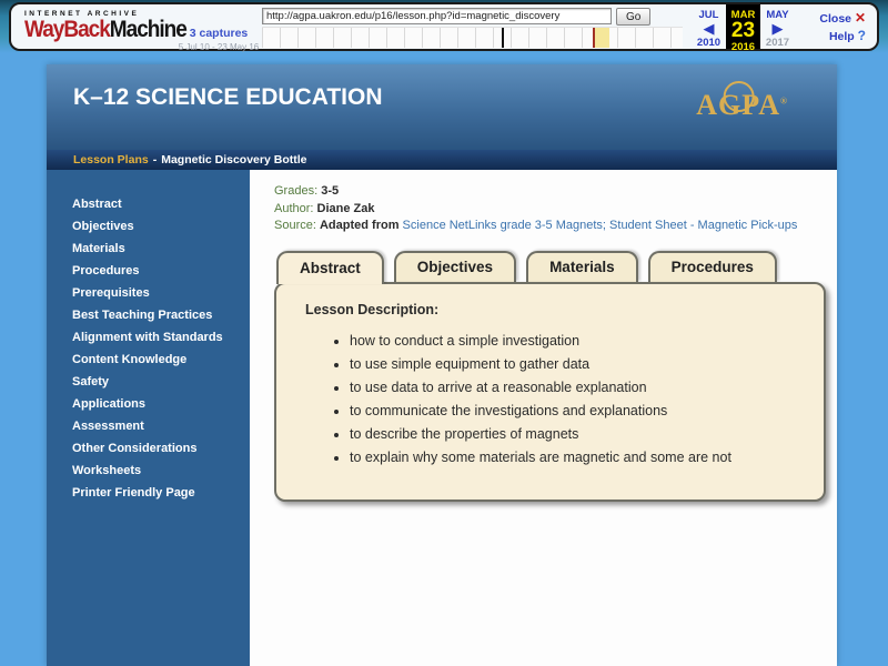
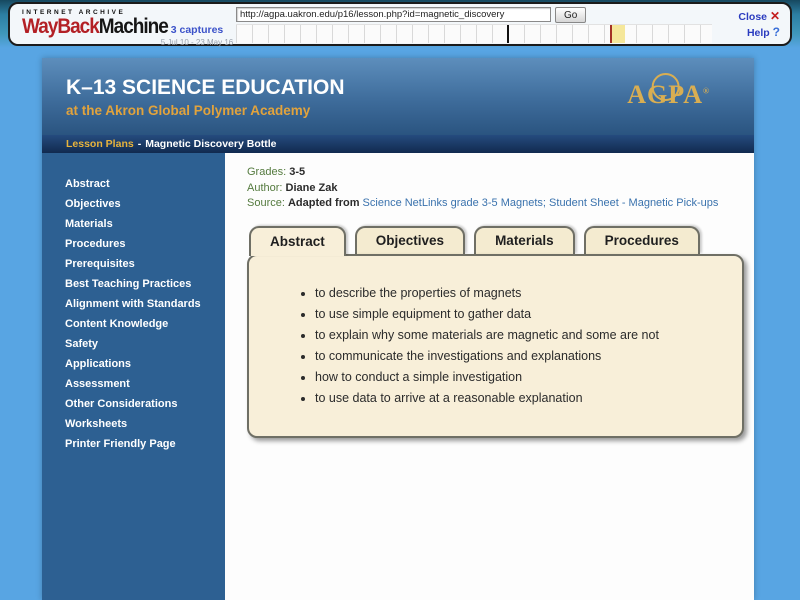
  WayBackMachine
  3 captures
  5 Jul 10 - 23 May 16
  http://agpa.uakron.edu/p16/lesson.php?id=magnetic_discovery
  Go
- JUL
- ◀
- 2010
- MAR
- 23
- 2016
- MAY
- ▶
- 2017
  Close ✕
  Help ?
- K–12 SCIENCE EDUCATION
+ K–13 SCIENCE EDUCATION
+ at the Akron Global Polymer Academy
  AGPA®
  Lesson Plans
  -
  Magnetic Discovery Bottle
  Abstract
  Objectives
  Materials
  Procedures
  Prerequisites
  Best Teaching Practices
  Alignment with Standards
  Content Knowledge
  Safety
  Applications
  Assessment
  Other Considerations
  Worksheets
  Printer Friendly Page
  Grades: 3-5
  Author: Diane Zak
  Source: Adapted from Science NetLinks grade 3-5 Magnets; Student Sheet - Magnetic Pick-ups
  Abstract
  Objectives
  Materials
  Procedures
- Lesson Description:
- how to conduct a simple investigation
+ to describe the properties of magnets
  to use simple equipment to gather data
- to use data to arrive at a reasonable explanation
+ to explain why some materials are magnetic and some are not
  to communicate the investigations and explanations
- to describe the properties of magnets
+ how to conduct a simple investigation
- to explain why some materials are magnetic and some are not
+ to use data to arrive at a reasonable explanation
